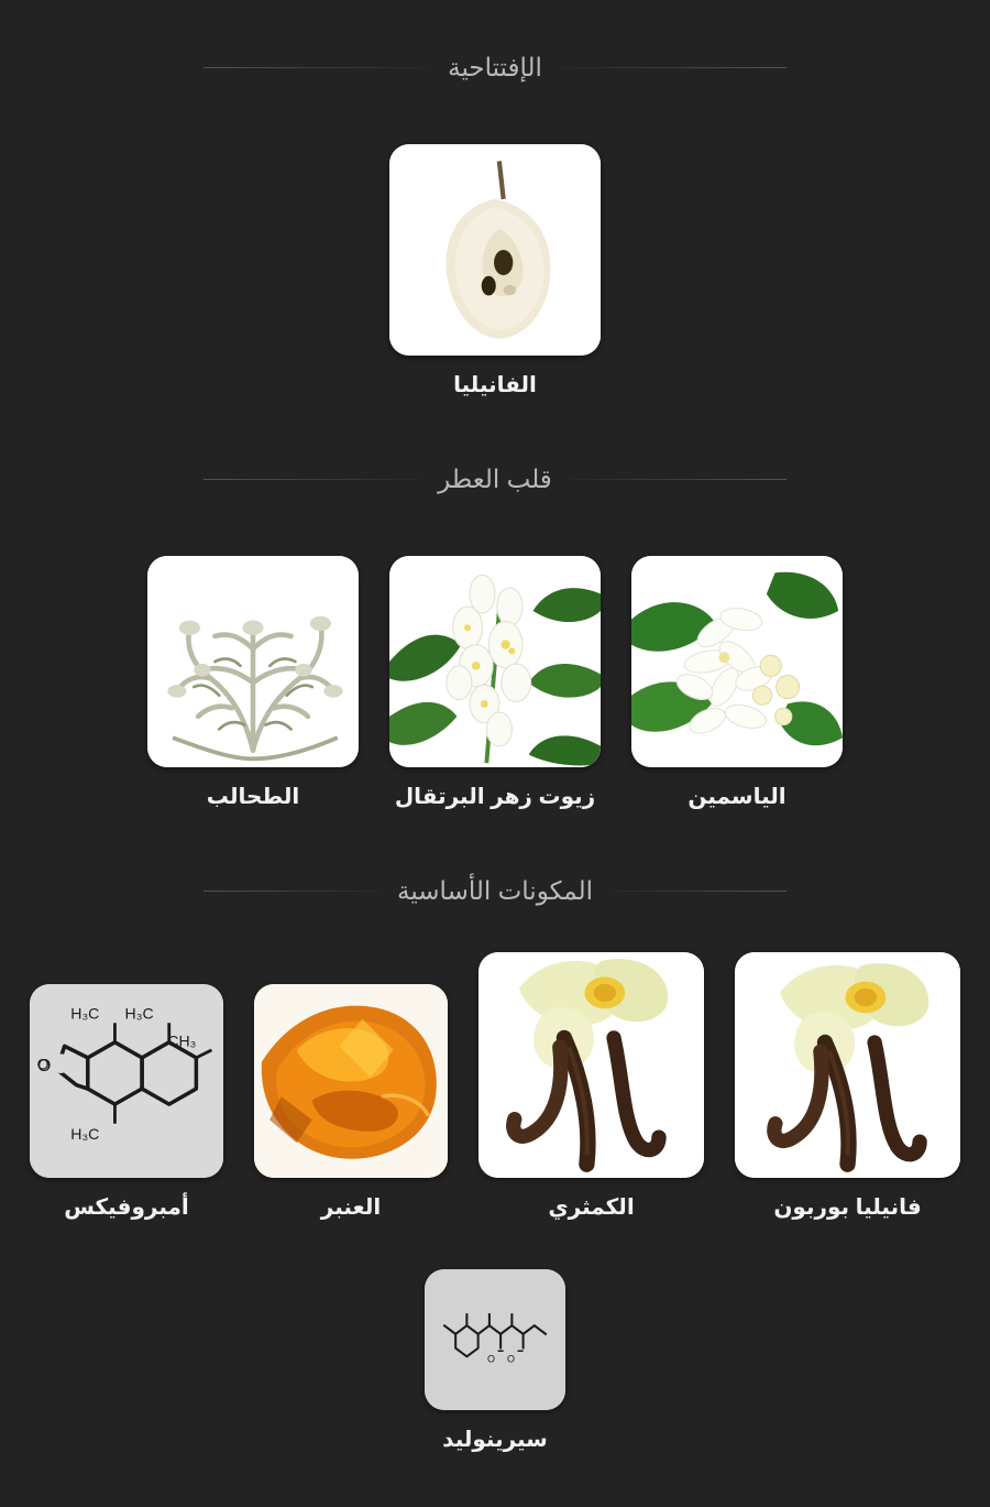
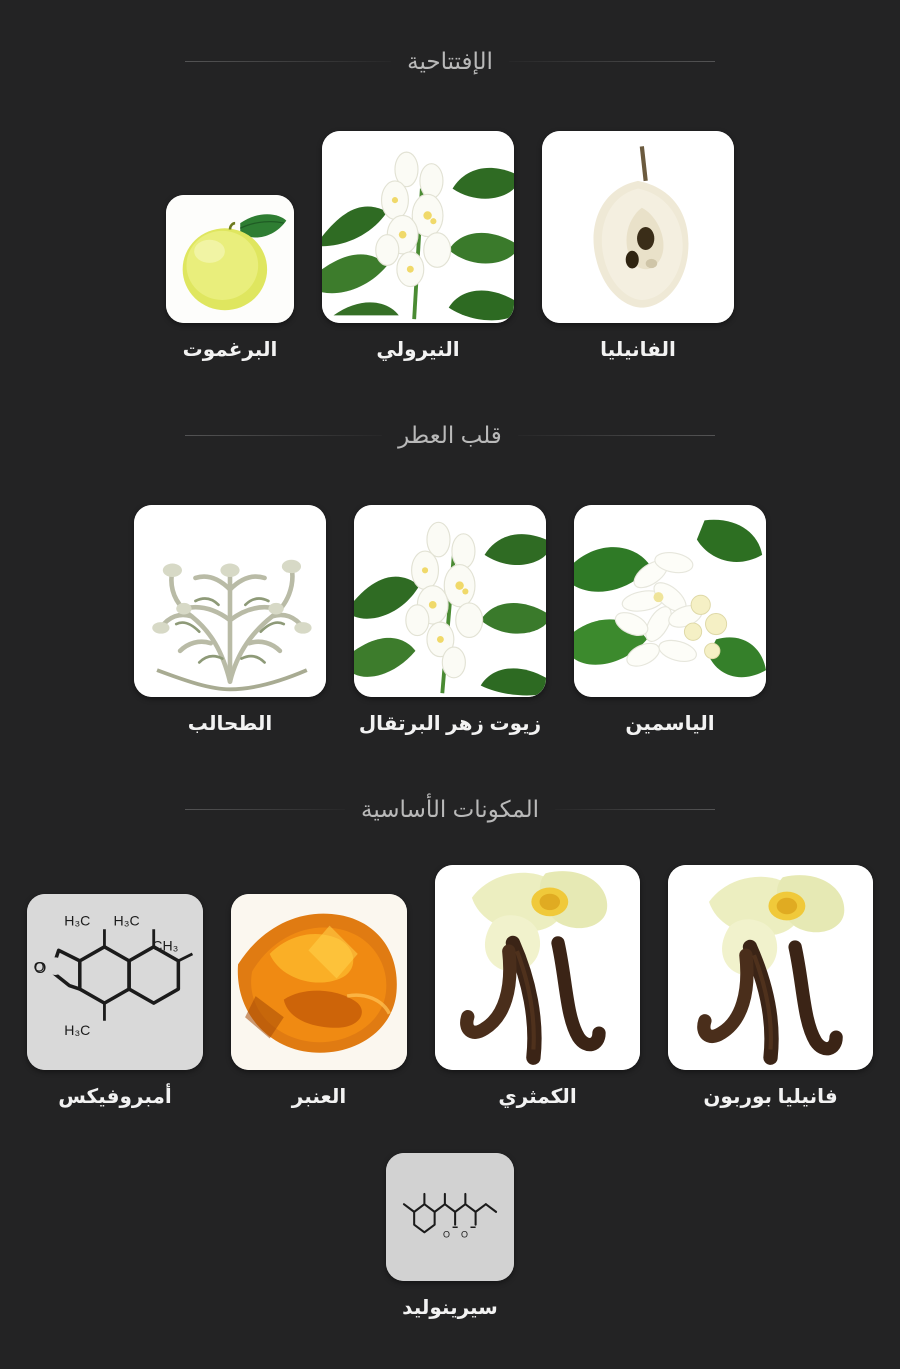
  الإفتتاحية
  الفانيليا
+ النيرولي
+ البرغموت
  قلب العطر
  الياسمين
  زيوت زهر البرتقال
  الطحالب
  المكونات الأساسية
  فانيليا بوربون
  الكمثري
  العنبر
  H₃C
  H₃C
  CH₃
  H₃C
  O
  أمبروفيكس
  O
  O
  سيرينوليد
